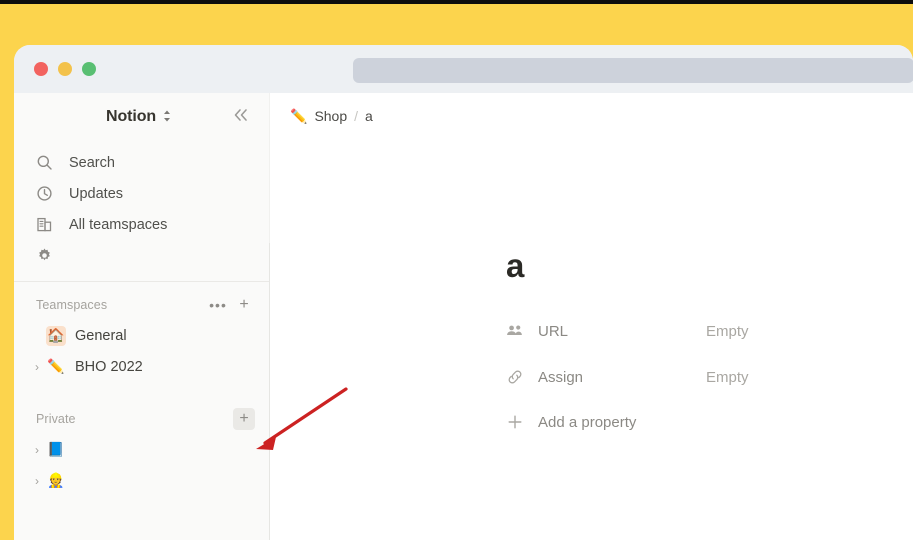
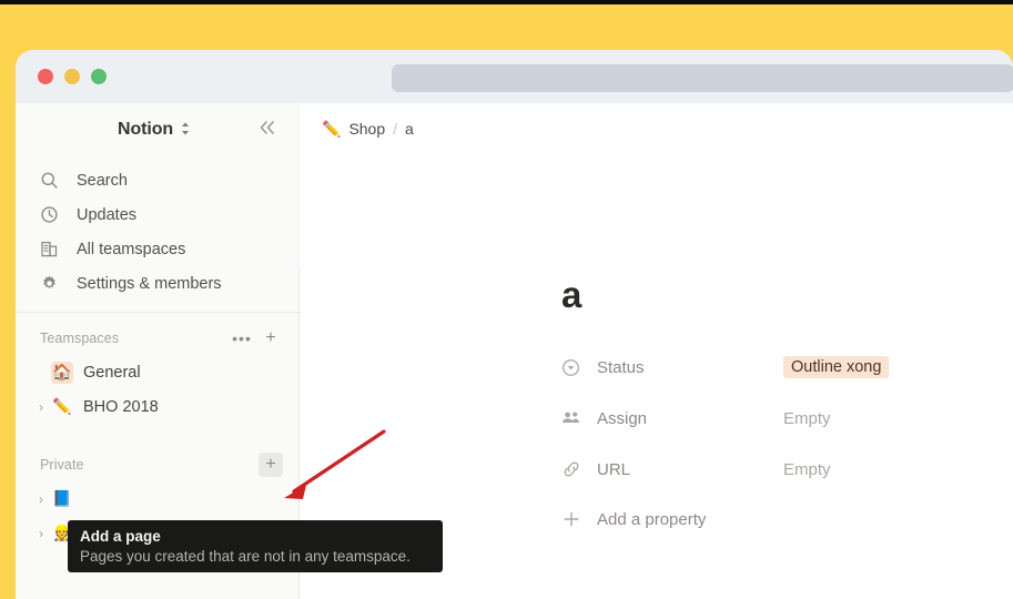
  Notion
  Search
  Updates
  All teamspaces
+ Settings & members
  Teamspaces
  •••
  +
  🏠
  General
  ›
  ✏️
- BHO 2022
+ BHO 2018
  Private
  +
  ›
  📘
  ›
  👷
  ✏️
  Shop
  /
  a
  a
+ Status
+ Outline xong
- URL
+ Assign
  Empty
- Assign
+ URL
  Empty
  Add a property
+ Add a page
+ Pages you created that are not in any teamspace.
